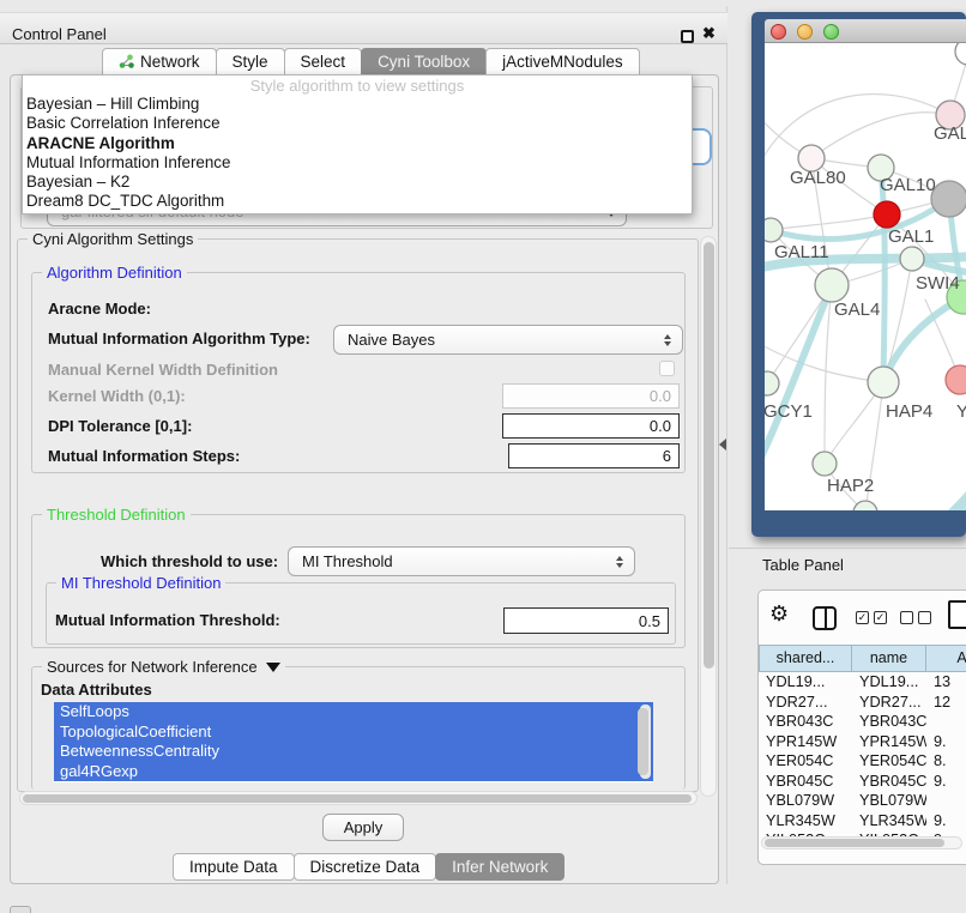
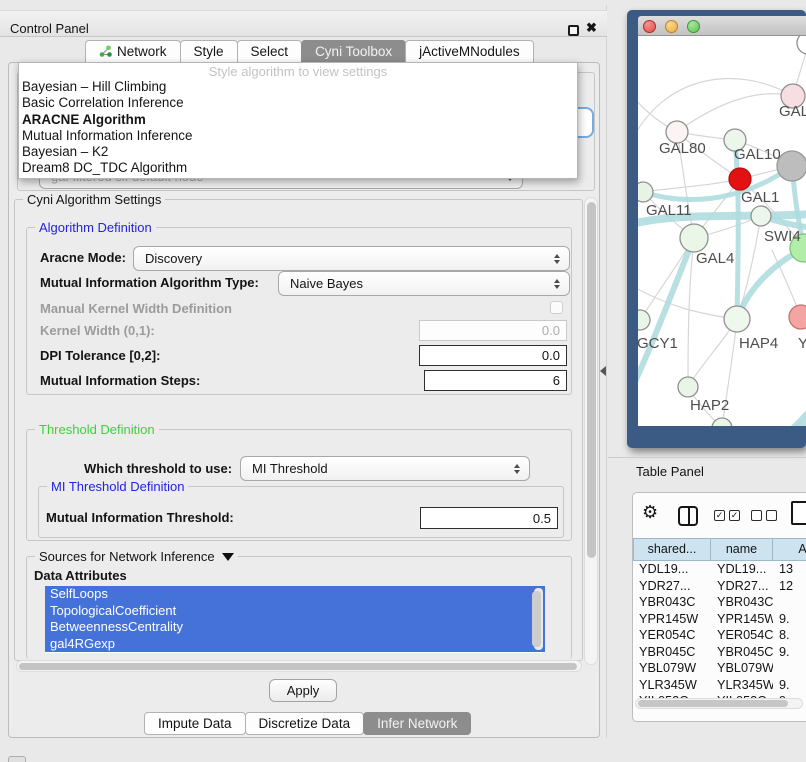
  Control Panel
  ✖
  Network
  Style
  Select
  Cyni Toolbox
  jActiveMNodules
  Style algorithm to view settings
  Bayesian – Hill Climbing
  Basic Correlation Inference
  ARACNE Algorithm
  Mutual Information Inference
  Bayesian – K2
  Dream8 DC_TDC Algorithm
  Cyni Algorithm Settings
  Algorithm Definition
  Aracne Mode:
+ Discovery
  Mutual Information Algorithm Type:
  Naive Bayes
  Manual Kernel Width Definition
  Kernel Width (0,1):
  0.0
- DPI Tolerance [0,1]:
+ DPI Tolerance [0,2]:
  0.0
  Mutual Information Steps:
  6
  Threshold Definition
  Which threshold to use:
  MI Threshold
  MI Threshold Definition
  Mutual Information Threshold:
  0.5
  Sources for Network Inference
  Data Attributes
  SelfLoops
  TopologicalCoefficient
  BetweennessCentrality
  gal4RGexp
  Apply
  Impute Data
  Discretize Data
  Infer Network
  GAL
  GAL80
  GAL10
  GAL1
  GAL11
  SWI4
  GAL4
  GCY1
  HAP4
  Y
  HAP2
  Table Panel
  ⚙
  ✓
  ✓
  shared...
  name
  A
  YDL19...
  YDL19...
  13
  YDR27...
  YDR27...
  12
  YBR043C
  YBR043C
  YPR145W
  YPR145W
  9.
  YER054C
  YER054C
  8.
  YBR045C
  YBR045C
  9.
  YBL079W
  YBL079W
  YLR345W
  YLR345W
  9.
